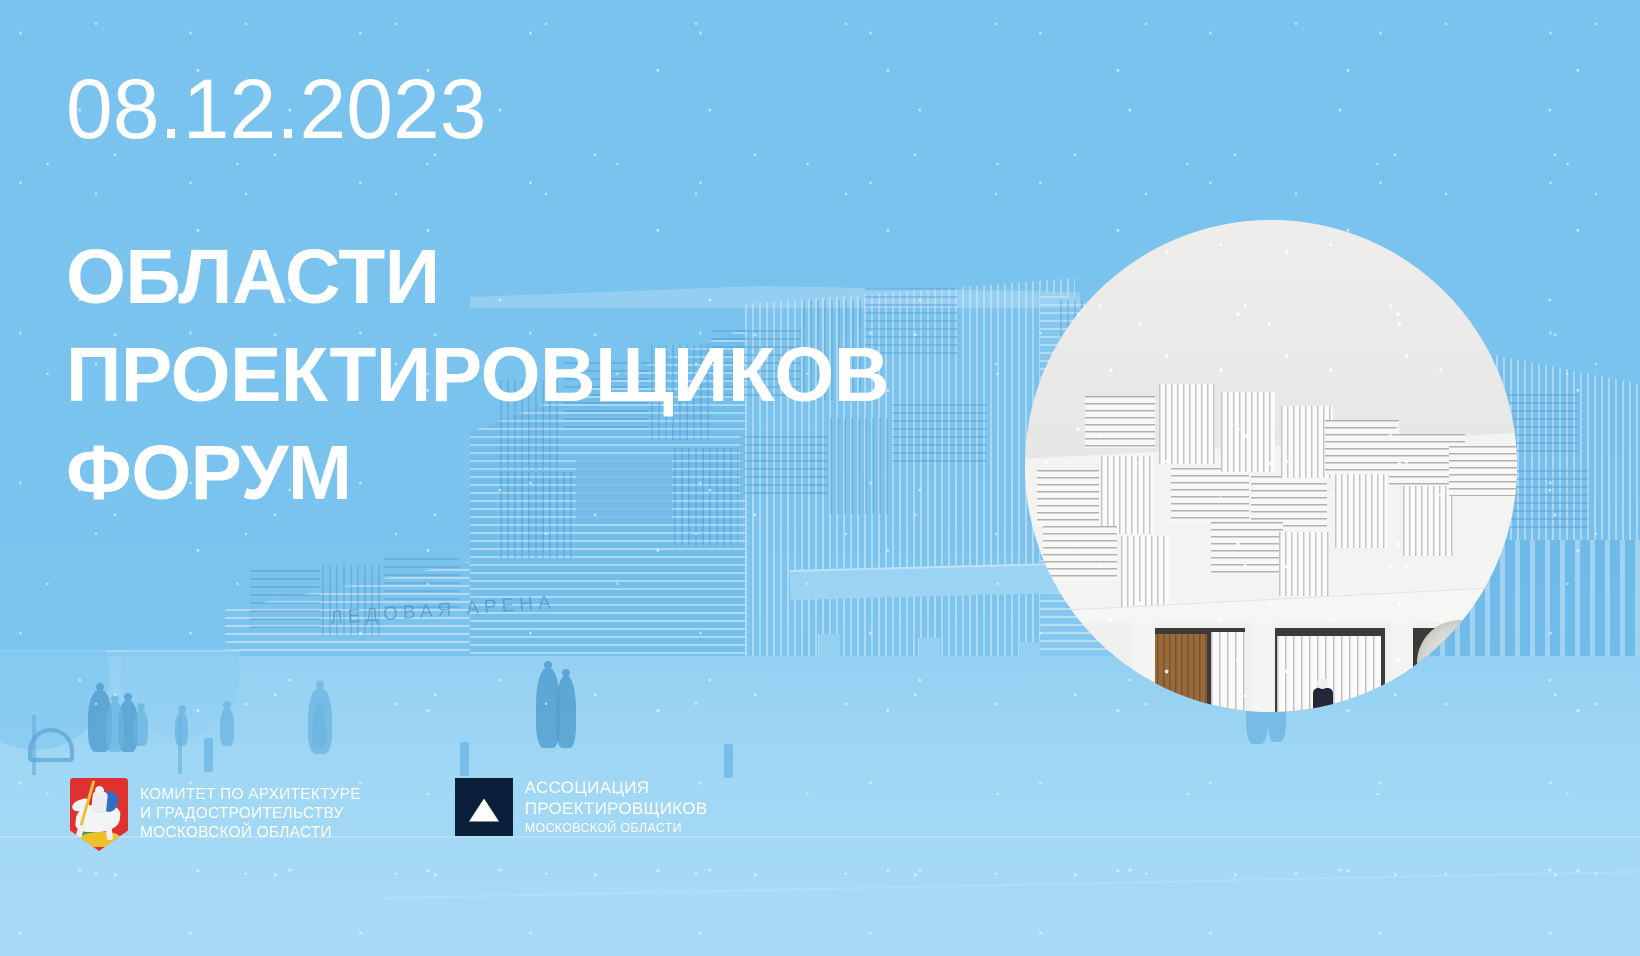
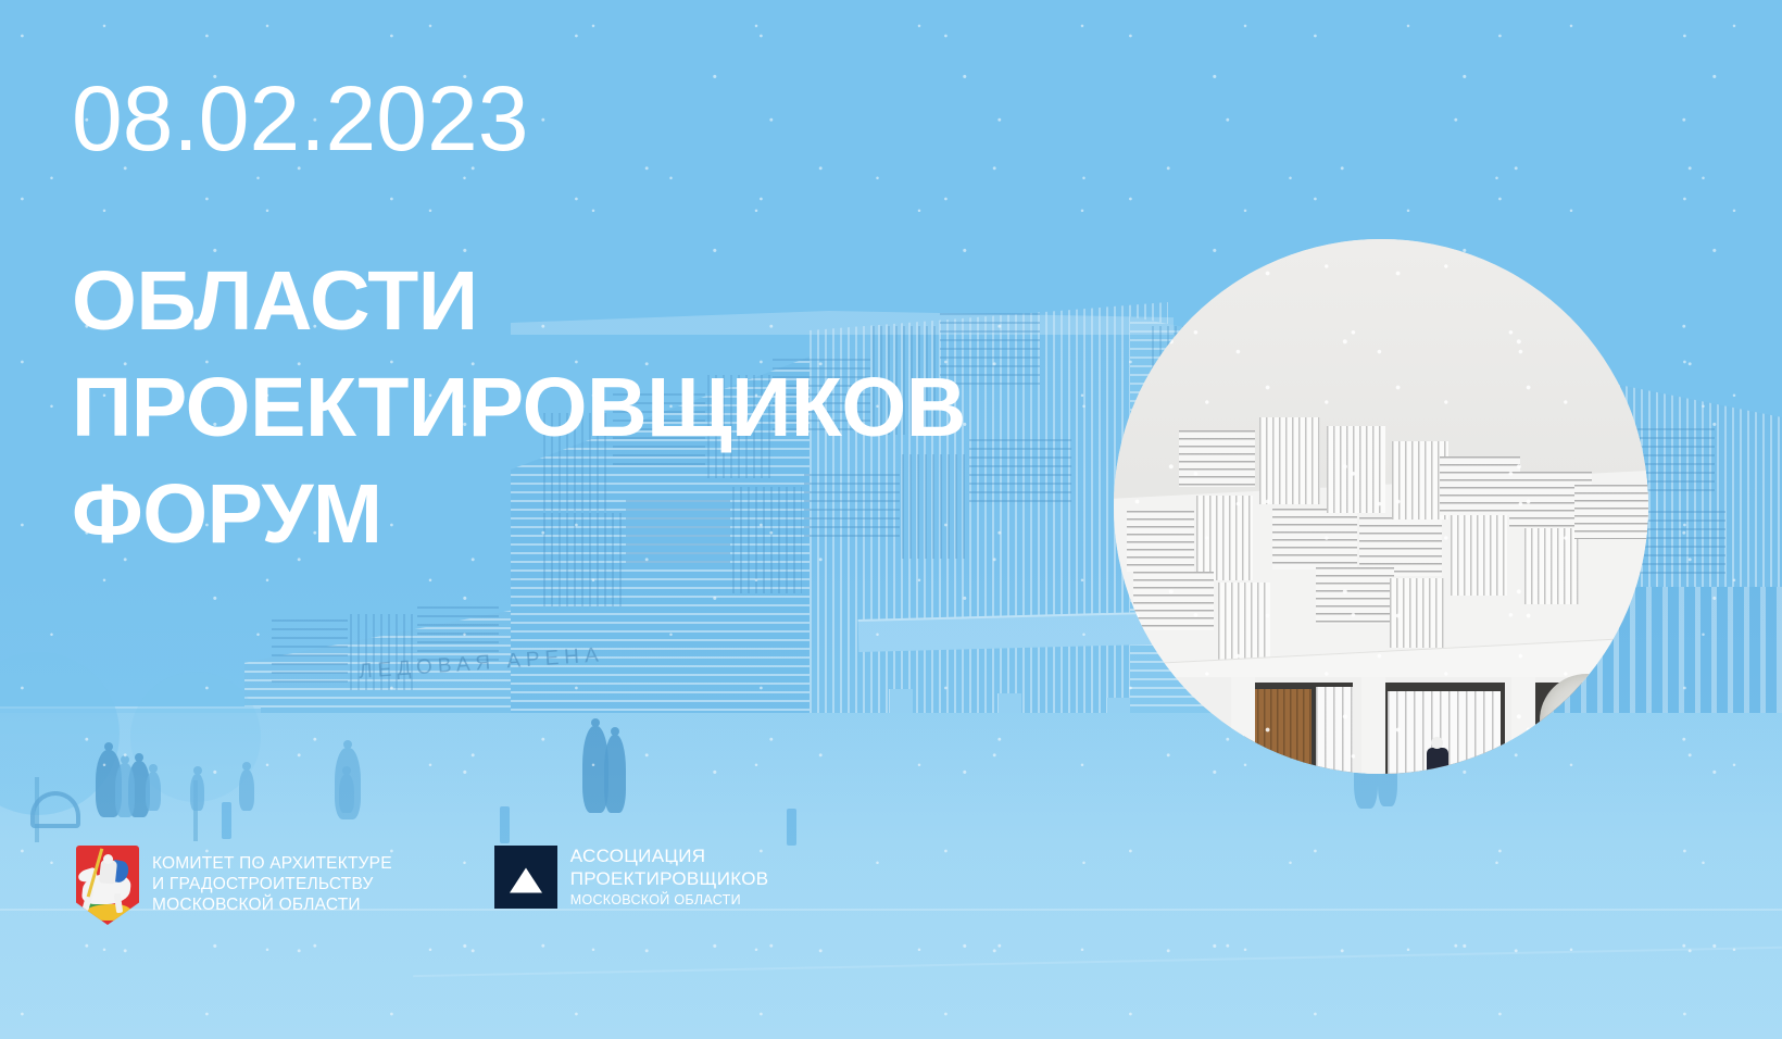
- 08.12.2023
+ 08.02.2023
  ОБЛАСТИ
  ПРОЕКТИРОВЩИКОВ
  ФОРУМ
  КОМИТЕТ ПО АРХИТЕКТУРЕ
  И ГРАДОСТРОИТЕЛЬСТВУ
  МОСКОВСКОЙ ОБЛАСТИ
  АССОЦИАЦИЯ
  ПРОЕКТИРОВЩИКОВ
  МОСКОВСКОЙ ОБЛАСТИ
